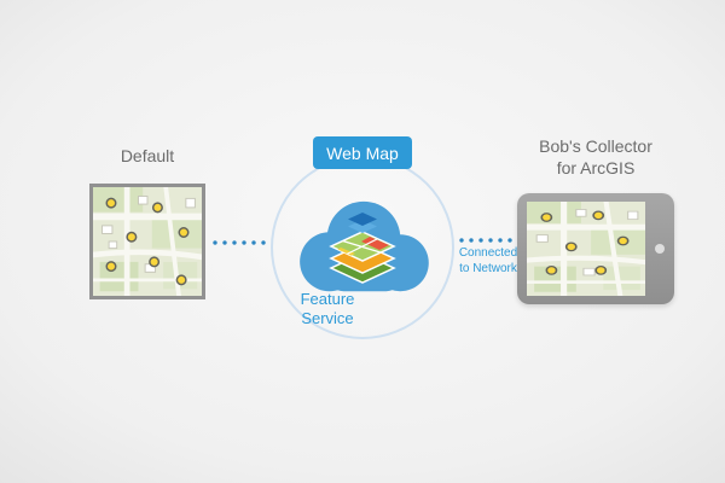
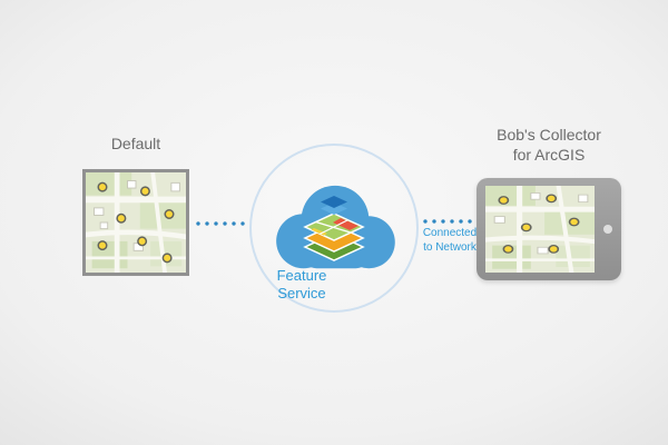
  Default
- Web Map
  Feature
  Service
  Connected
  to Network
  Bob's Collector
  for ArcGIS
